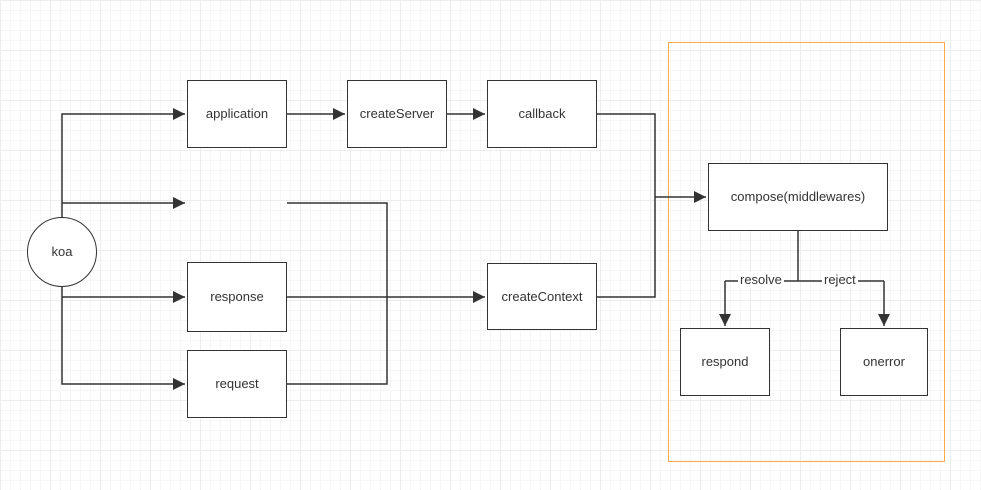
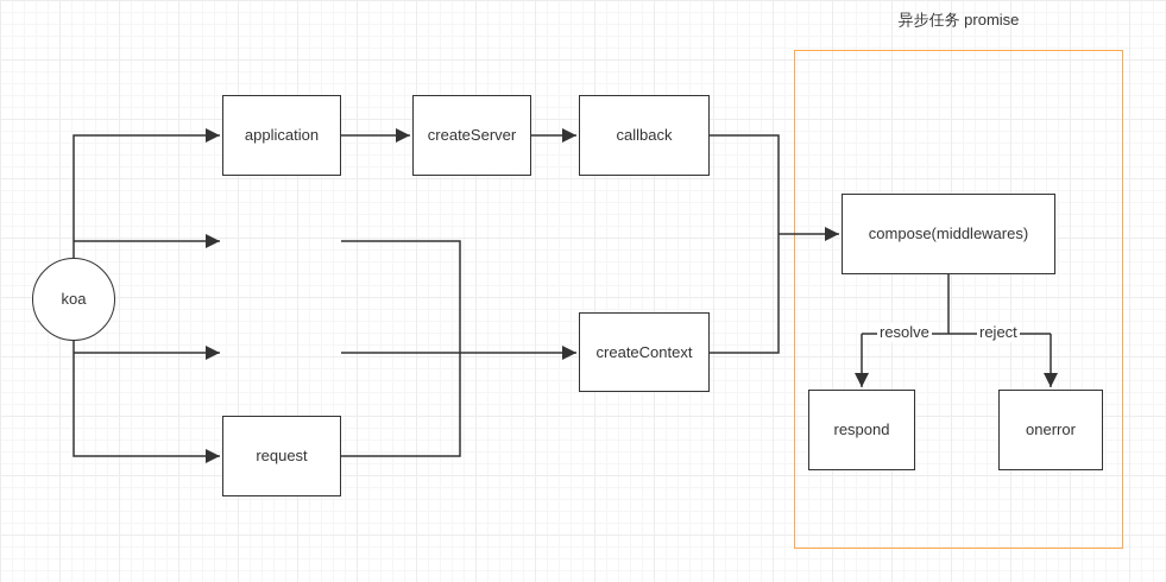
+ 异步任务 promise
  koa
  application
- response
  request
  createServer
  callback
  createContext
  compose(middlewares)
  respond
  onerror
  resolve
  reject
